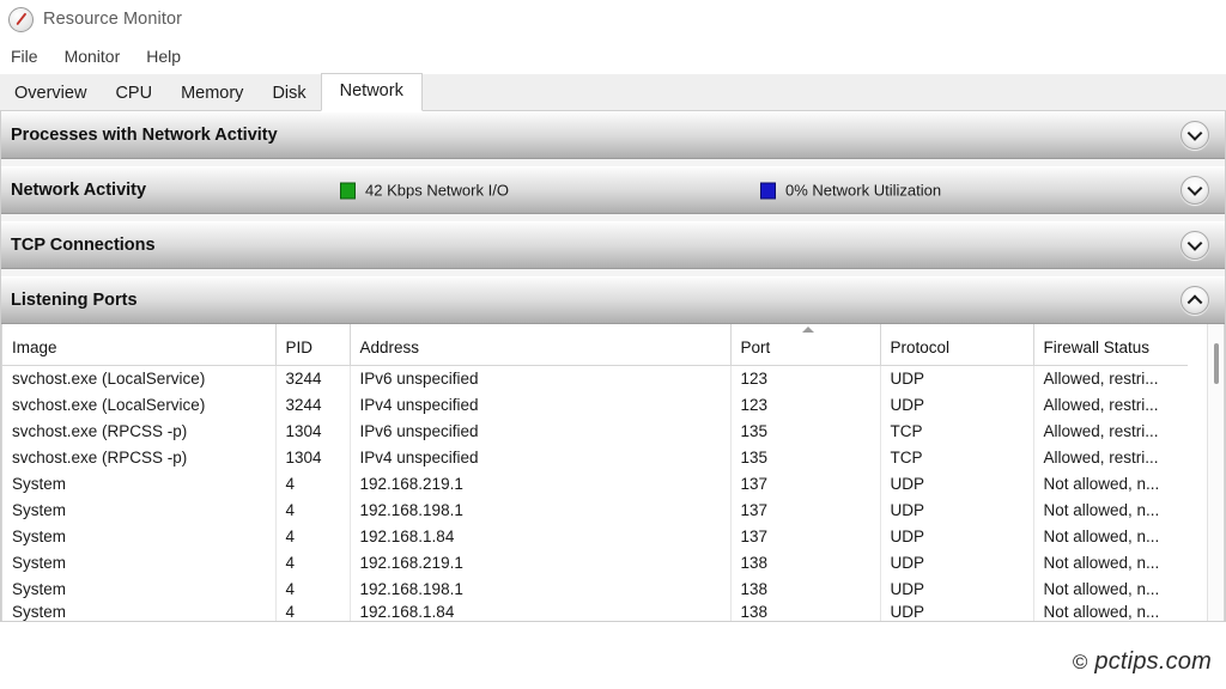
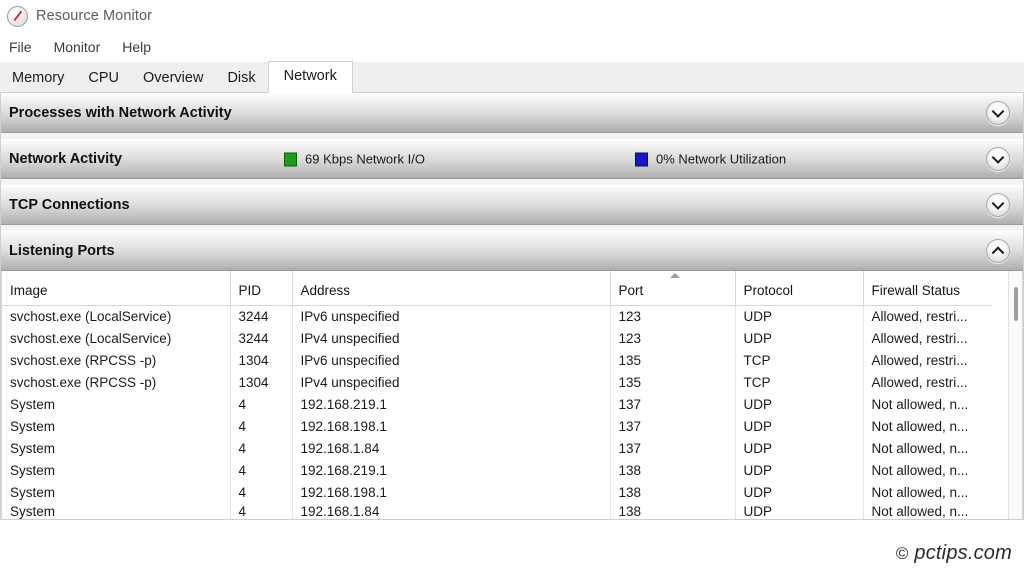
  Resource Monitor
  File
  Monitor
  Help
- Overview
+ Memory
  CPU
- Memory
+ Overview
  Disk
  Network
  Processes with Network Activity
  Network Activity
- 42 Kbps Network I/O
+ 69 Kbps Network I/O
  0% Network Utilization
  TCP Connections
  Listening Ports
  Image	PID	Address	Port	Protocol	Firewall Status
  svchost.exe (LocalService)	3244	IPv6 unspecified	123	UDP	Allowed, restri...
  svchost.exe (LocalService)	3244	IPv4 unspecified	123	UDP	Allowed, restri...
  svchost.exe (RPCSS -p)	1304	IPv6 unspecified	135	TCP	Allowed, restri...
  svchost.exe (RPCSS -p)	1304	IPv4 unspecified	135	TCP	Allowed, restri...
  System	4	192.168.219.1	137	UDP	Not allowed, n...
  System	4	192.168.198.1	137	UDP	Not allowed, n...
  System	4	192.168.1.84	137	UDP	Not allowed, n...
  System	4	192.168.219.1	138	UDP	Not allowed, n...
  System	4	192.168.198.1	138	UDP	Not allowed, n...
  System	4	192.168.1.84	138	UDP	Not allowed, n...
  © pctips.com
